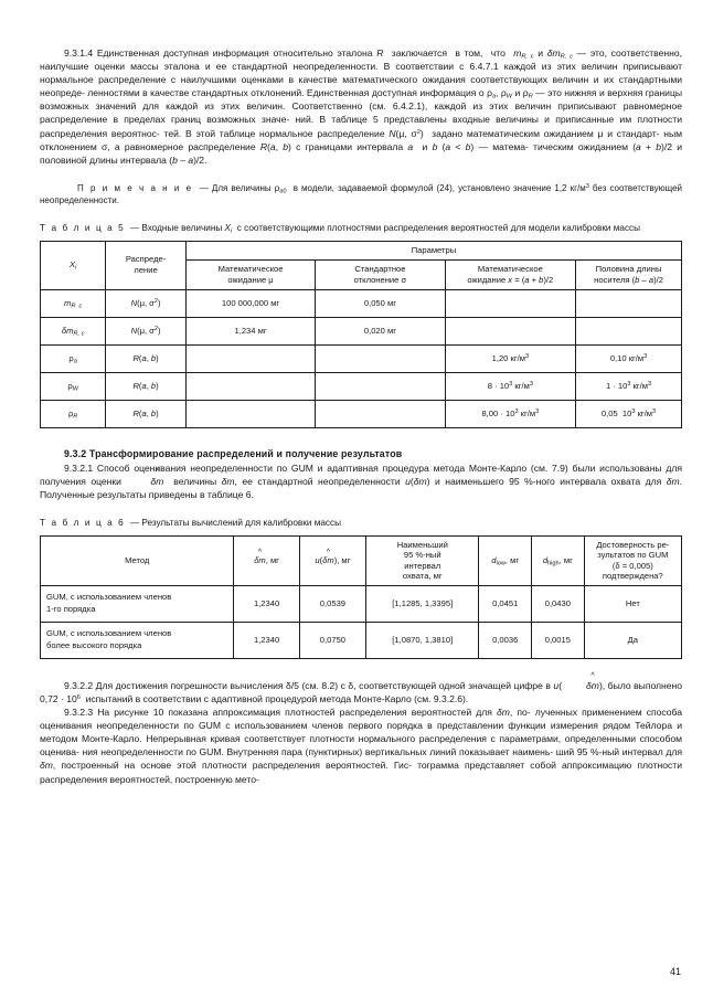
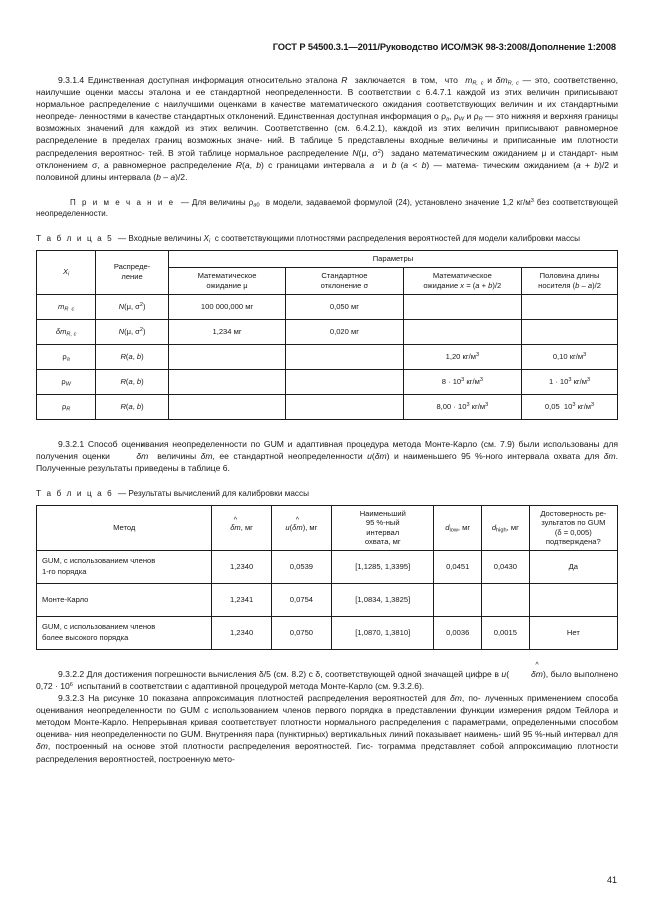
+ ГОСТ Р 54500.3.1—2011/Руководство ИСО/МЭК 98-3:2008/Дополнение 1:2008
  9.3.1.4 Единственная доступная информация относительно эталона R заключается в том, что m и δm — это, соответственно, наилучшие оценки массы эталона и ее стандартной неопределенности. В соответствии с 6.4.7.1 каждой из этих величин приписывают нормальное распределение с наилучшими оценками в качестве математического ожидания соответствующих величин и их стандартными неопреде- ленностями в качестве стандартных отклонений. Единственная доступная информация о ρ , ρ и ρ — это нижняя и верхняя границы возможных значений для каждой из этих величин. Соответственно (см. 6.4.2.1), каждой из этих величин приписывают равномерное распределение в пределах границ возможных значе- ний. В таблице 5 представлены входные величины и приписанные им плотности распределения вероятнос- тей. В этой таблице нормальное распределение N(μ, σ ) задано математическим ожиданием μ и стандарт- ным отклонением σ, а равномерное распределение R(a, b) с границами интервала a и b (a < b) — матема- тическим ожиданием (a + b)/2 и половиной длины интервала (b – a)/2.
  П р и м е ч а н и е — Для величины ρ в модели, задаваемой формулой (24), установлено значение 1,2 кг/м без соответствующей неопределенности.
  Т а б л и ц а 5 — Входные величины X с соответствующими плотностями распределения вероятностей для модели калибровки массы
  X	Распреде-ление	Параметры
  Математическоеожидание μ	Стандартноеотклонение σ	Математическоеожидание x = (a + b)/2	Половина длиныносителя (b – a)/2
  m	N(μ, σ )	100 000,000 мг	0,050 мг
  δm	N(μ, σ )	1,234 мг	0,020 мг
  ρ	R(a, b)			1,20 кг/м	0,10 кг/м
  ρ	R(a, b)			8 · 10 кг/м	1 · 10 кг/м
  ρ	R(a, b)			8,00 · 10 кг/м	0,05 10 кг/м
- 9.3.2 Трансформирование распределений и получение результатов
  9.3.2.1 Способ оценивания неопределенности по GUM и адаптивная процедура метода Монте-Карло (см. 7.9) были использованы для получения оценки
  δm величины δm, ее стандартной неопределенности u(δm) и наименьшего 95 %-ного интервала охвата для δm. Полученные результаты приведены в таблице 6.
  Т а б л и ц а 6 — Результаты вычислений для калибровки массы
  Метод	δm, мг	u(δm), мг	Наименьший 95 %-ный интервал охвата, мг	d , мг	d , мг	Достоверность ре- зультатов по GUM (δ = 0,005) подтверждена?
- GUM, с использованием членов1-го порядка	1,2340	0,0539	[1,1285, 1,3395]	0,0451	0,0430	Нет
+ GUM, с использованием членов1-го порядка	1,2340	0,0539	[1,1285, 1,3395]	0,0451	0,0430	Да
+ Монте-Карло	1,2341	0,0754	[1,0834, 1,3825]
- GUM, с использованием членовболее высокого порядка	1,2340	0,0750	[1,0870, 1,3810]	0,0036	0,0015	Да
+ GUM, с использованием членовболее высокого порядка	1,2340	0,0750	[1,0870, 1,3810]	0,0036	0,0015	Нет
  9.3.2.2 Для достижения погрешности вычисления δ/5 (см. 8.2) с δ, соответствующей одной значащей цифре в u(
  δm), было выполнено 0,72 · 10 испытаний в соответствии с адаптивной процедурой метода Монте-Карло (см. 9.3.2.6).
  9.3.2.3 На рисунке 10 показана аппроксимация плотностей распределения вероятностей для δm, по- лученных применением способа оценивания неопределенности по GUM с использованием членов первого порядка в представлении функции измерения рядом Тейлора и методом Монте-Карло. Непрерывная кривая соответствует плотности нормального распределения с параметрами, определенными способом оценива- ния неопределенности по GUM. Внутренняя пара (пунктирных) вертикальных линий показывает наимень- ший 95 %-ный интервал для δm, построенный на основе этой плотности распределения вероятностей. Гис- тограмма представляет собой аппроксимацию плотности распределения вероятностей, построенную мето-
  41
